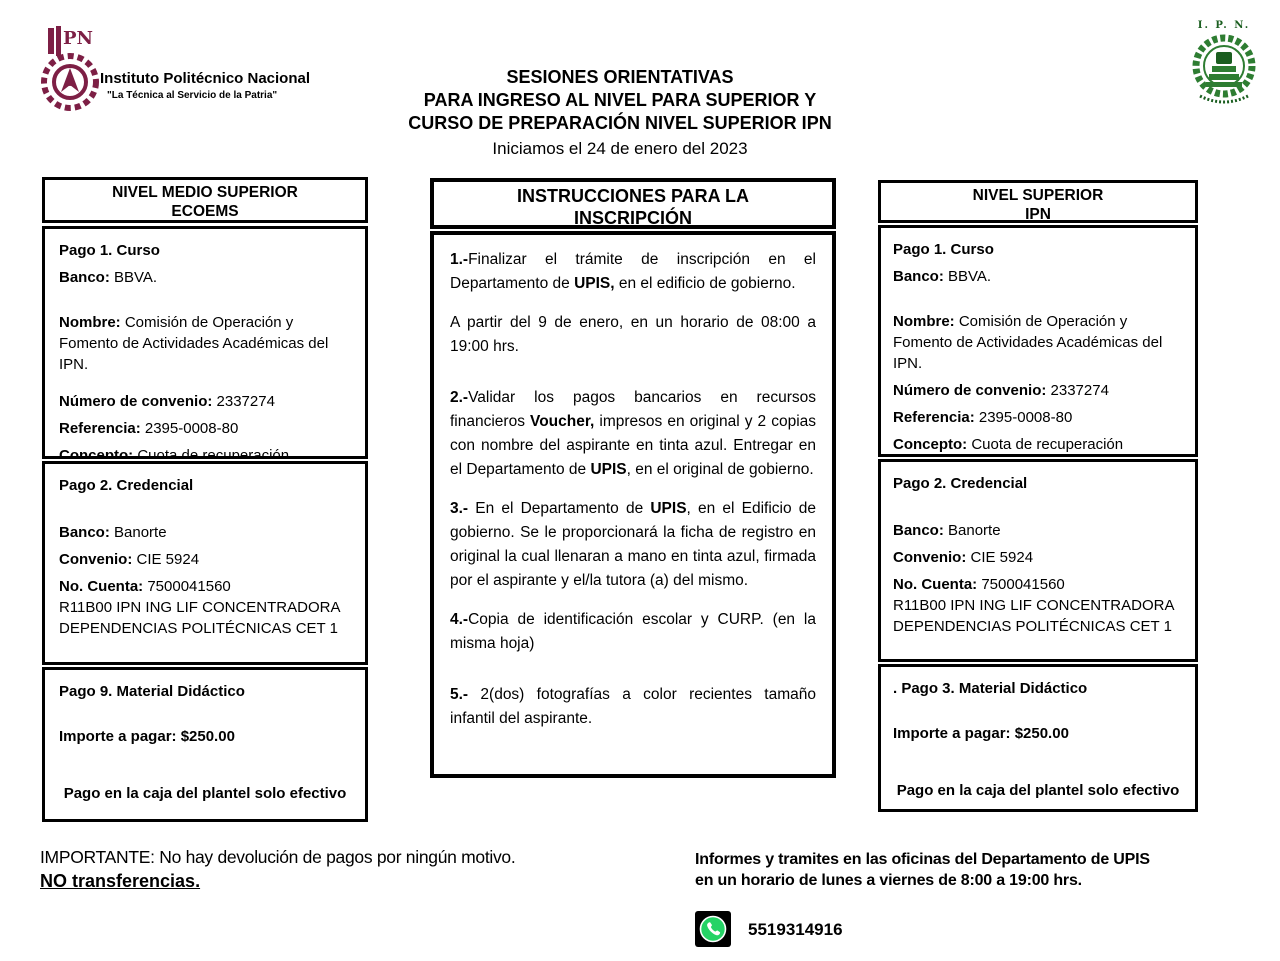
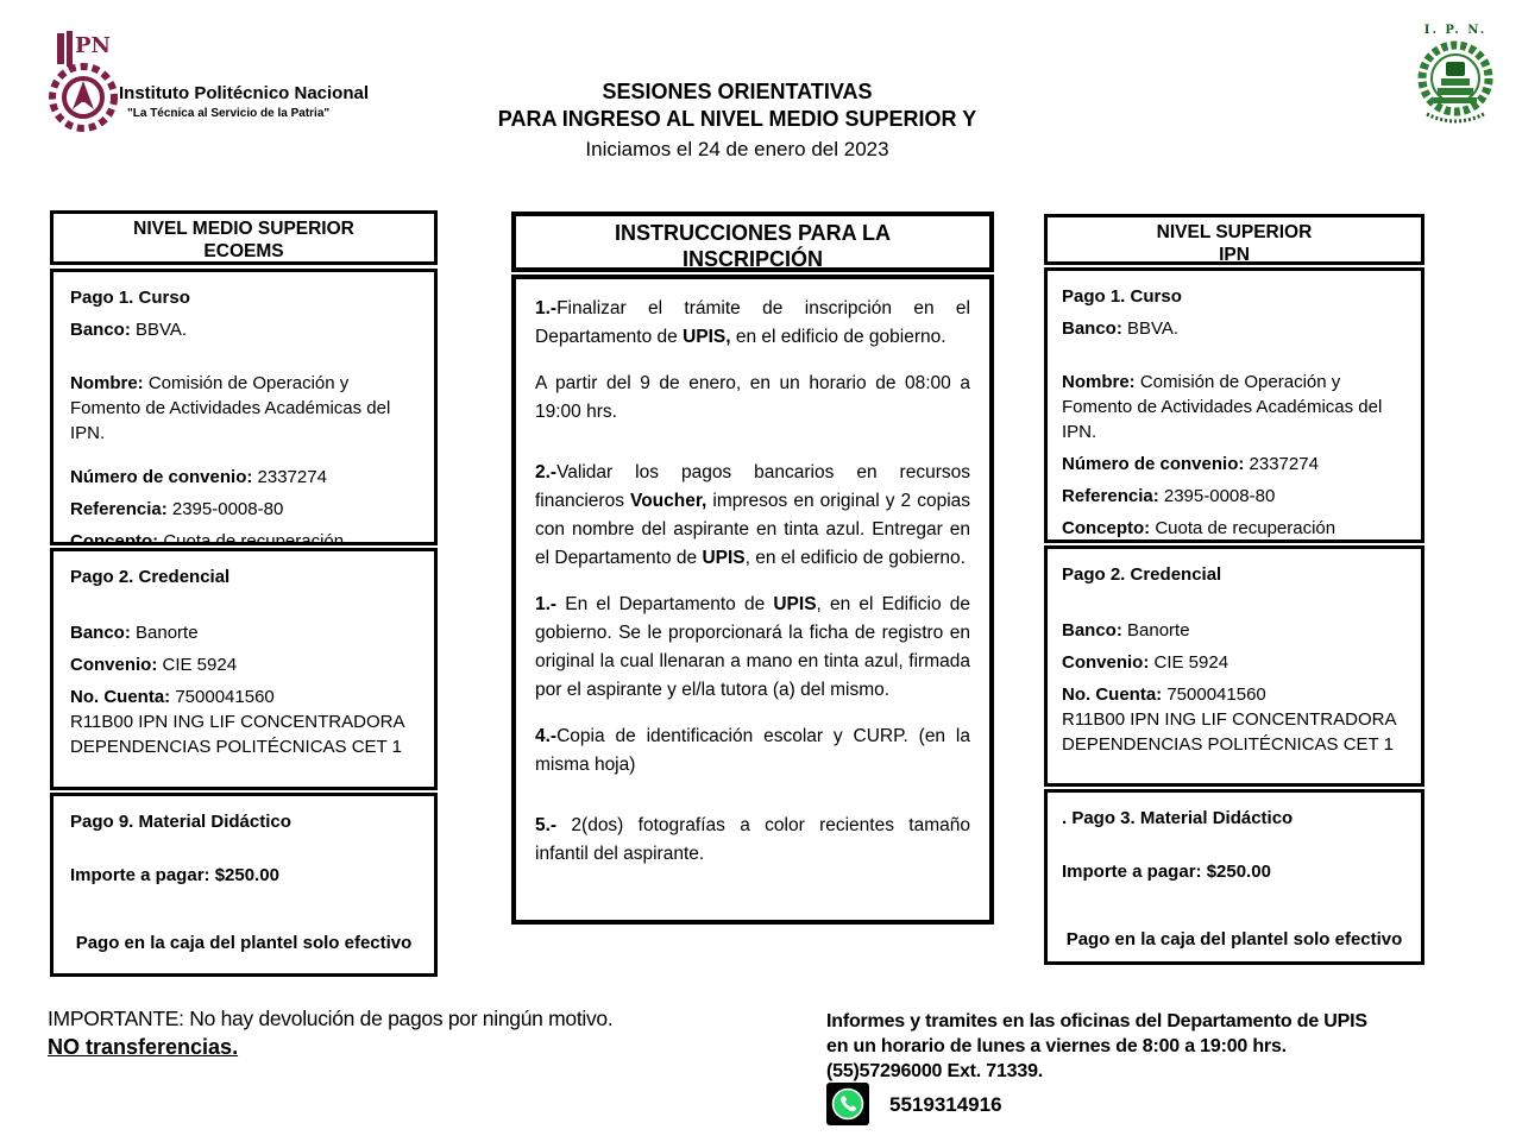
  PN
  Instituto Politécnico Nacional
  "La Técnica al Servicio de la Patria"
  SESIONES ORIENTATIVAS
- PARA INGRESO AL NIVEL PARA SUPERIOR Y
+ PARA INGRESO AL NIVEL MEDIO SUPERIOR Y
- CURSO DE PREPARACIÓN NIVEL SUPERIOR IPN
  Iniciamos el 24 de enero del 2023
  I. P. N.
  NIVEL MEDIO SUPERIOR
  ECOEMS
  Pago 1. Curso
  Banco: BBVA.
  Nombre: Comisión de Operación y Fomento de Actividades Académicas del IPN.
  Número de convenio: 2337274
  Referencia: 2395-0008-80
  Concepto: Cuota de recuperación
  Pago 2. Credencial
  Banco: Banorte
  Convenio: CIE 5924
  No. Cuenta: 7500041560
  R11B00 IPN ING LIF CONCENTRADORA
  DEPENDENCIAS POLITÉCNICAS CET 1
  Pago 9. Material Didáctico
  Importe a pagar: $250.00
  Pago en la caja del plantel solo efectivo
  INSTRUCCIONES PARA LA
  INSCRIPCIÓN
  1.-Finalizar el trámite de inscripción en el Departamento de UPIS, en el edificio de gobierno.
  A partir del 9 de enero, en un horario de 08:00 a 19:00 hrs.
- 2.-Validar los pagos bancarios en recursos financieros Voucher, impresos en original y 2 copias con nombre del aspirante en tinta azul. Entregar en el Departamento de UPIS, en el original de gobierno.
+ 2.-Validar los pagos bancarios en recursos financieros Voucher, impresos en original y 2 copias con nombre del aspirante en tinta azul. Entregar en el Departamento de UPIS, en el edificio de gobierno.
- 3.- En el Departamento de UPIS, en el Edificio de gobierno. Se le proporcionará la ficha de registro en original la cual llenaran a mano en tinta azul, firmada por el aspirante y el/la tutora (a) del mismo.
+ 1.- En el Departamento de UPIS, en el Edificio de gobierno. Se le proporcionará la ficha de registro en original la cual llenaran a mano en tinta azul, firmada por el aspirante y el/la tutora (a) del mismo.
  4.-Copia de identificación escolar y CURP. (en la misma hoja)
  5.- 2(dos) fotografías a color recientes tamaño infantil del aspirante.
  NIVEL SUPERIOR
  IPN
  Pago 1. Curso
  Banco: BBVA.
  Nombre: Comisión de Operación y Fomento de Actividades Académicas del IPN.
  Número de convenio: 2337274
  Referencia: 2395-0008-80
  Concepto: Cuota de recuperación
  Pago 2. Credencial
  Banco: Banorte
  Convenio: CIE 5924
  No. Cuenta: 7500041560
  R11B00 IPN ING LIF CONCENTRADORA
  DEPENDENCIAS POLITÉCNICAS CET 1
  . Pago 3. Material Didáctico
  Importe a pagar: $250.00
  Pago en la caja del plantel solo efectivo
  IMPORTANTE: No hay devolución de pagos por ningún motivo.
  NO transferencias.
  Informes y tramites en las oficinas del Departamento de UPIS
  en un horario de lunes a viernes de 8:00 a 19:00 hrs.
+ (55)57296000 Ext. 71339.
  5519314916
